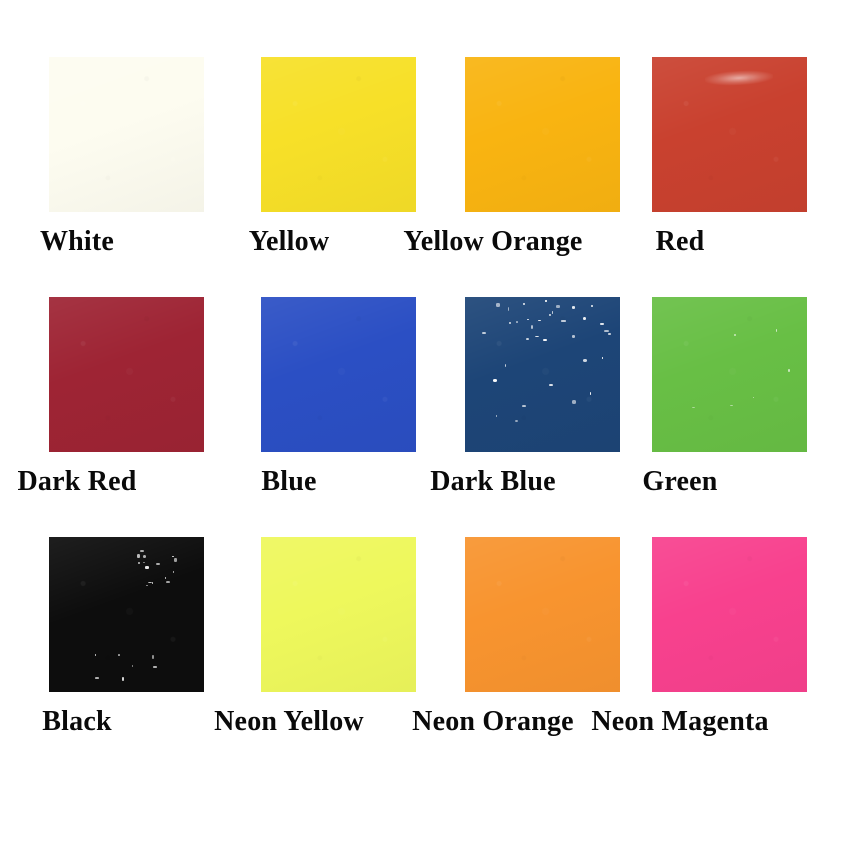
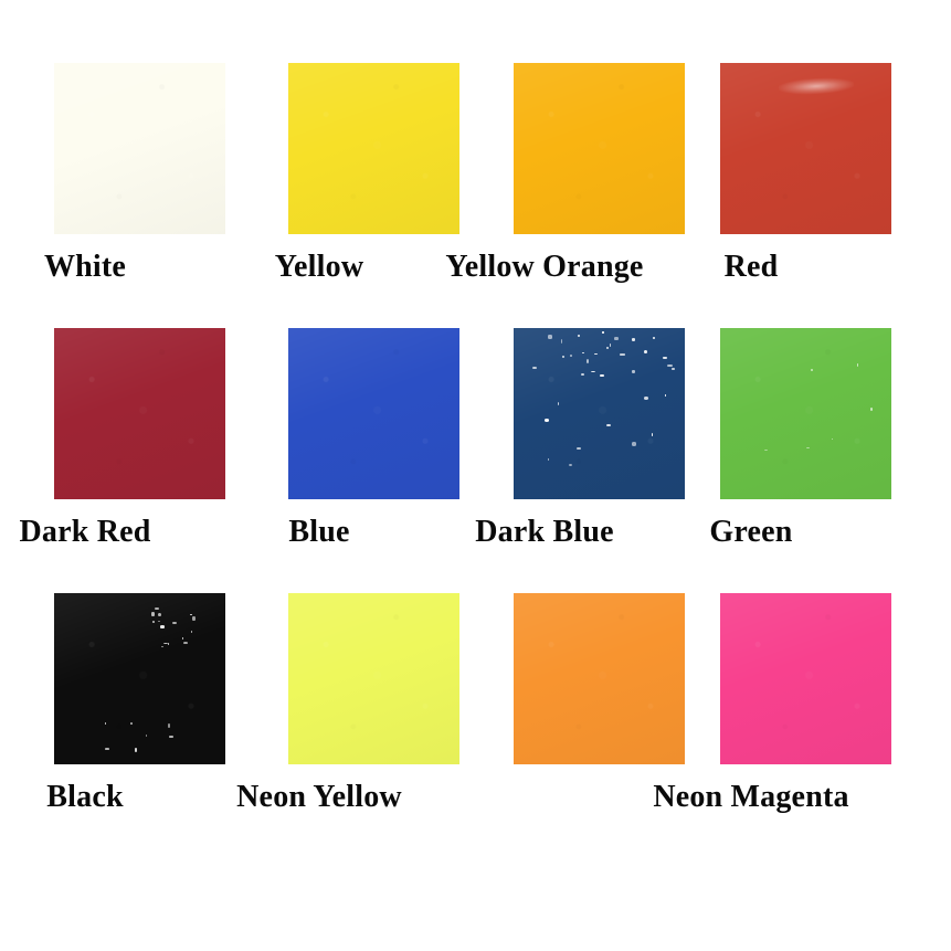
  White
  Yellow
  Yellow Orange
  Red
  Dark Red
  Blue
  Dark Blue
  Green
  Black
  Neon Yellow
- Neon Orange
  Neon Magenta
